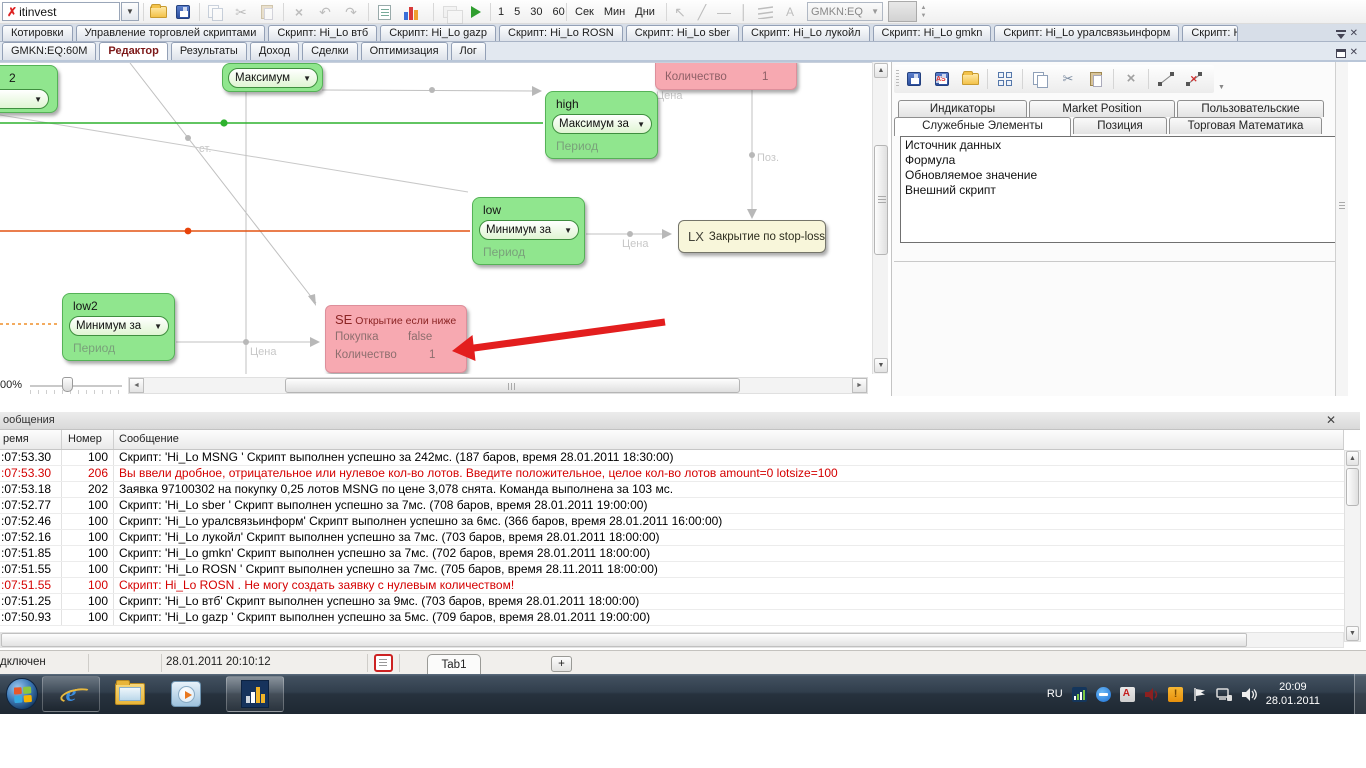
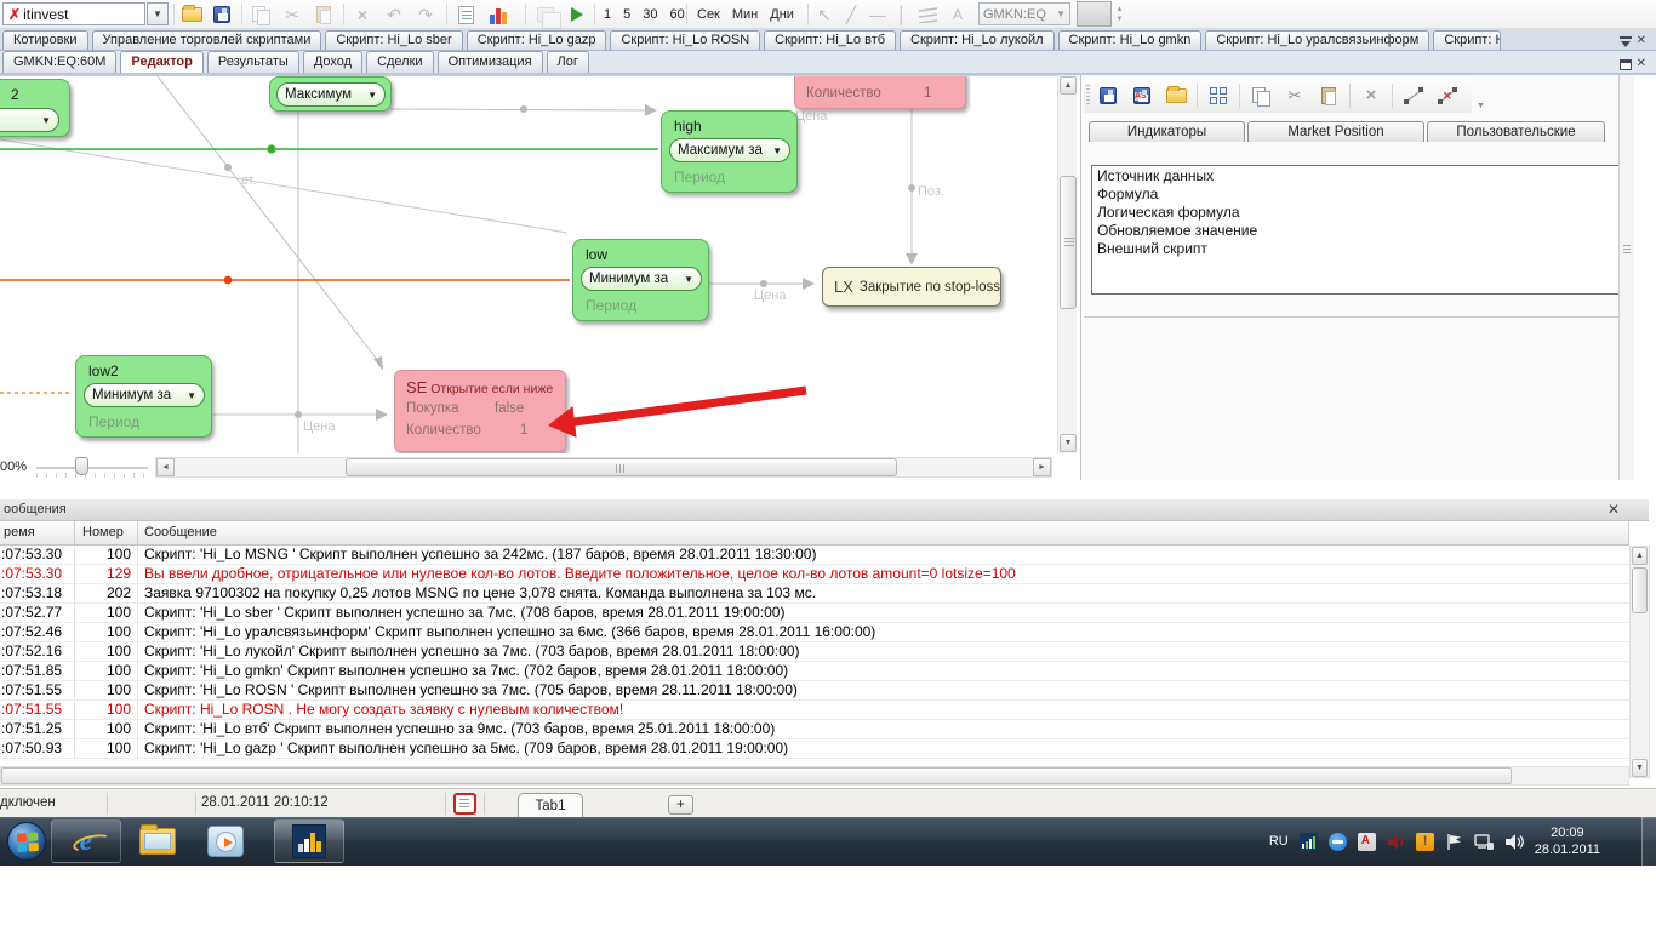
  ✗
  itinvest
  ▼
  ✂
  ×
  ↶
  ↷
  1
  5
  30
  60
  Сек
  Мин
  Дни
  ↖
  ╱
  —
  │
  A
  GMKN:EQ
  ▼
  Котировки
  Управление торговлей скриптами
- Скрипт: Hi_Lo втб
+ Скрипт: Hi_Lo sber
  Скрипт: Hi_Lo gazp
  Скрипт: Hi_Lo ROSN
- Скрипт: Hi_Lo sber
+ Скрипт: Hi_Lo втб
  Скрипт: Hi_Lo лукойл
  Скрипт: Hi_Lo gmkn
  Скрипт: Hi_Lo уралсвязьинформ
  Скрипт: H
  ✕
  GMKN:EQ:60M
  Редактор
  Результаты
  Доход
  Сделки
  Оптимизация
  Лог
  ✕
  Цена
  Поз.
  Цена
  Цена
  ст.
  2
  ▼
  Максимум
  ▼
  Количество
  1
  high
  Максимум за
  ▼
  Период
  low
  Минимум за
  ▼
  Период
  LX
  Закрытие по stop-loss
  low2
  Минимум за
  ▼
  Период
  SE Открытие если ниже
  Покупка
  false
  Количество
  1
  00%
  ✂
  ×
  ✕
  Индикаторы
  Market Position
  Пользовательские
- Служебные Элементы
- Позиция
- Торговая Математика
  Источник данных
  Формула
+ Логическая формула
  Обновляемое значение
  Внешний скрипт
  ообщения
  ✕
  ремя
  Номер
  Сообщение
  :07:53.30
  100
  Скрипт: 'Hi_Lo MSNG ' Скрипт выполнен успешно за 242мс. (187 баров, время 28.01.2011 18:30:00)
  :07:53.30
- 206
+ 129
  Вы ввели дробное, отрицательное или нулевое кол-во лотов. Введите положительное, целое кол-во лотов amount=0 lotsize=100
  :07:53.18
  202
  Заявка 97100302 на покупку 0,25 лотов MSNG по цене 3,078 снята. Команда выполнена за 103 мс.
  :07:52.77
  100
  Скрипт: 'Hi_Lo sber ' Скрипт выполнен успешно за 7мс. (708 баров, время 28.01.2011 19:00:00)
  :07:52.46
  100
  Скрипт: 'Hi_Lo уралсвязьинформ' Скрипт выполнен успешно за 6мс. (366 баров, время 28.01.2011 16:00:00)
  :07:52.16
  100
  Скрипт: 'Hi_Lo лукойл' Скрипт выполнен успешно за 7мс. (703 баров, время 28.01.2011 18:00:00)
  :07:51.85
  100
  Скрипт: 'Hi_Lo gmkn' Скрипт выполнен успешно за 7мс. (702 баров, время 28.01.2011 18:00:00)
  :07:51.55
  100
  Скрипт: 'Hi_Lo ROSN ' Скрипт выполнен успешно за 7мс. (705 баров, время 28.11.2011 18:00:00)
  :07:51.55
  100
  Скрипт: Hi_Lo ROSN . Не могу создать заявку с нулевым количеством!
  :07:51.25
  100
- Скрипт: 'Hi_Lo втб' Скрипт выполнен успешно за 9мс. (703 баров, время 28.01.2011 18:00:00)
+ Скрипт: 'Hi_Lo втб' Скрипт выполнен успешно за 9мс. (703 баров, время 25.01.2011 18:00:00)
  :07:50.93
  100
  Скрипт: 'Hi_Lo gazp ' Скрипт выполнен успешно за 5мс. (709 баров, время 28.01.2011 19:00:00)
  дключен
  28.01.2011 20:10:12
  Tab1
  +
  e
  RU
  20:09
  28.01.2011
